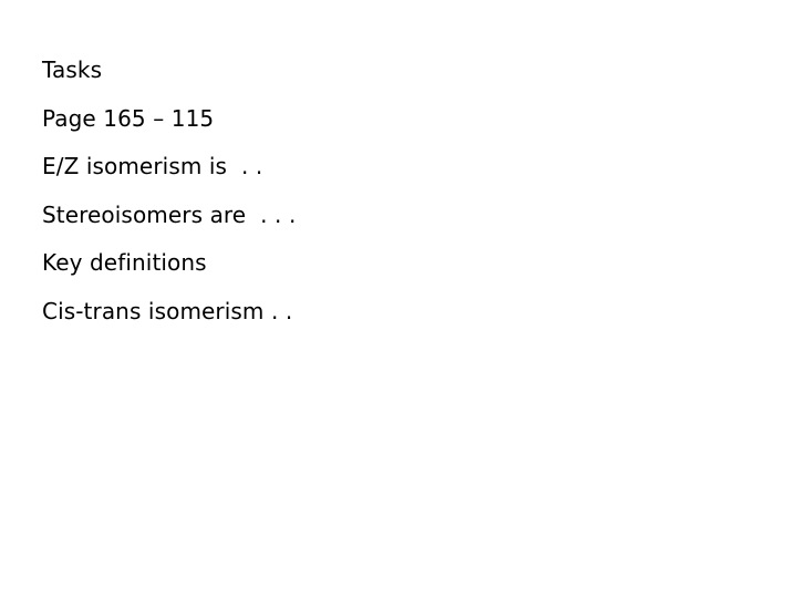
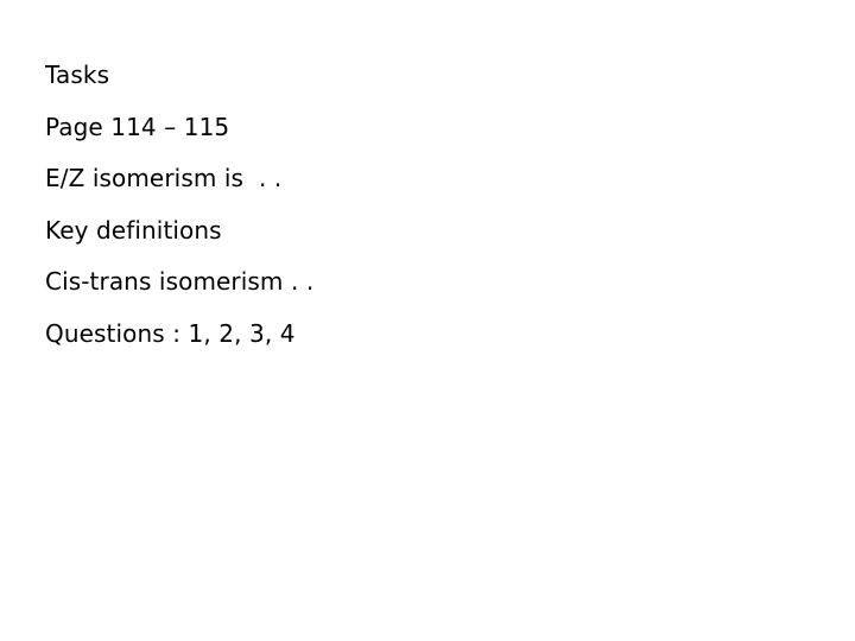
  Tasks
- Page 165 – 115
+ Page 114 – 115
  E/Z isomerism is . .
- Stereoisomers are . . .
  Key definitions
  Cis-trans isomerism . .
+ Questions : 1, 2, 3, 4
